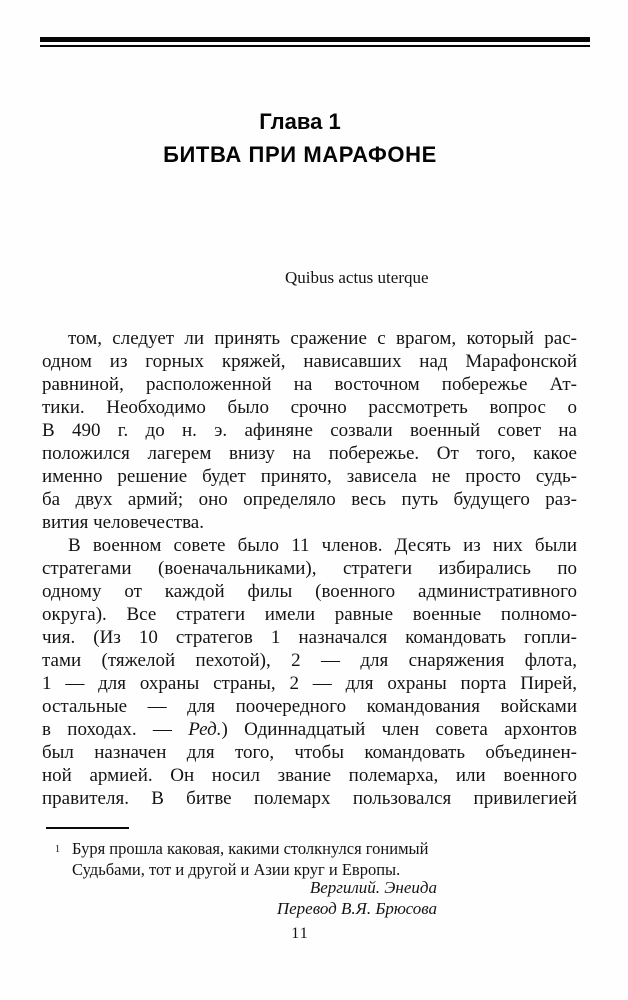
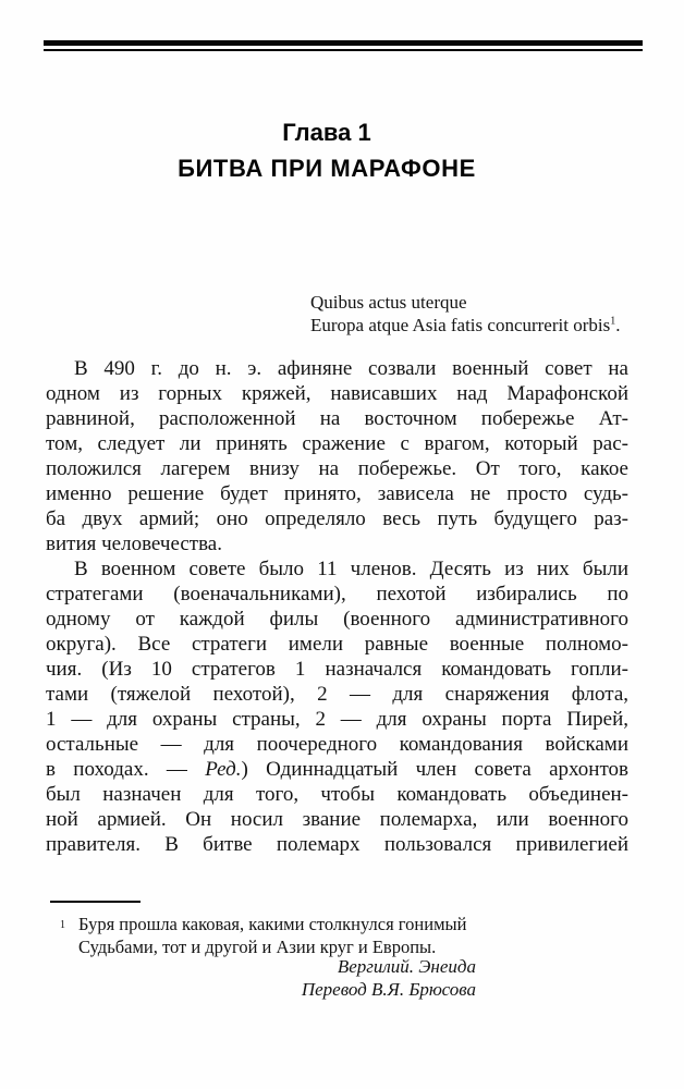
  Глава 1
  БИТВА ПРИ МАРАФОНЕ
  Quibus actus uterque
+ Europa atque Asia fatis concurrerit orbis1.
- том, следует ли принять сражение с врагом, который рас-
+ В 490 г. до н. э. афиняне созвали военный совет на
  одном из горных кряжей, нависавших над Марафонской
  равниной, расположенной на восточном побережье Ат-
- тики. Необходимо было срочно рассмотреть вопрос о
- В 490 г. до н. э. афиняне созвали военный совет на
+ том, следует ли принять сражение с врагом, который рас-
  положился лагерем внизу на побережье. От того, какое
  именно решение будет принято, зависела не просто судь-
  ба двух армий; оно определяло весь путь будущего раз-
  вития человечества.
  В военном совете было 11 членов. Десять из них были
- стратегами (военачальниками), стратеги избирались по
+ стратегами (военачальниками), пехотой избирались по
  одному от каждой филы (военного административного
  округа). Все стратеги имели равные военные полномо-
  чия. (Из 10 стратегов 1 назначался командовать гопли-
  тами (тяжелой пехотой), 2 — для снаряжения флота,
  1 — для охраны страны, 2 — для охраны порта Пирей,
  остальные — для поочередного командования войсками
  в походах. — Ред.) Одиннадцатый член совета архонтов
  был назначен для того, чтобы командовать объединен-
  ной армией. Он носил звание полемарха, или военного
  правителя. В битве полемарх пользовался привилегией
  1
  Буря прошла каковая, какими столкнулся гонимый
  Судьбами, тот и другой и Азии круг и Европы.
  Вергилий. Энеида
  Перевод В.Я. Брюсова
- 11
